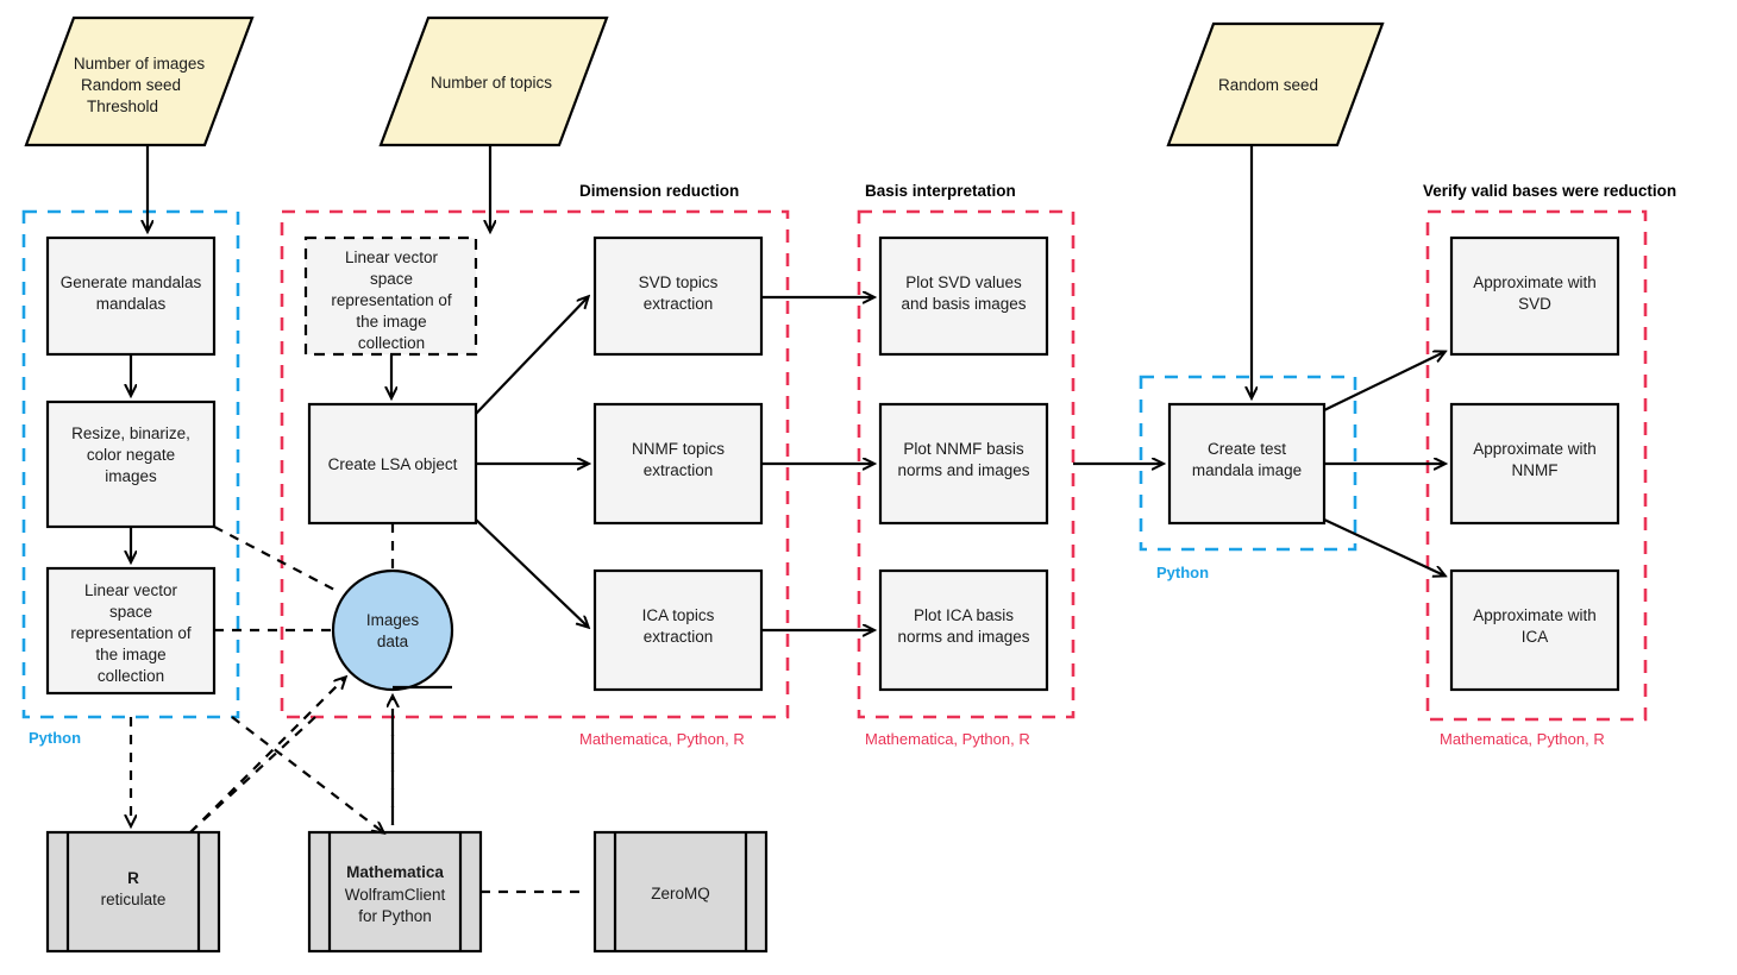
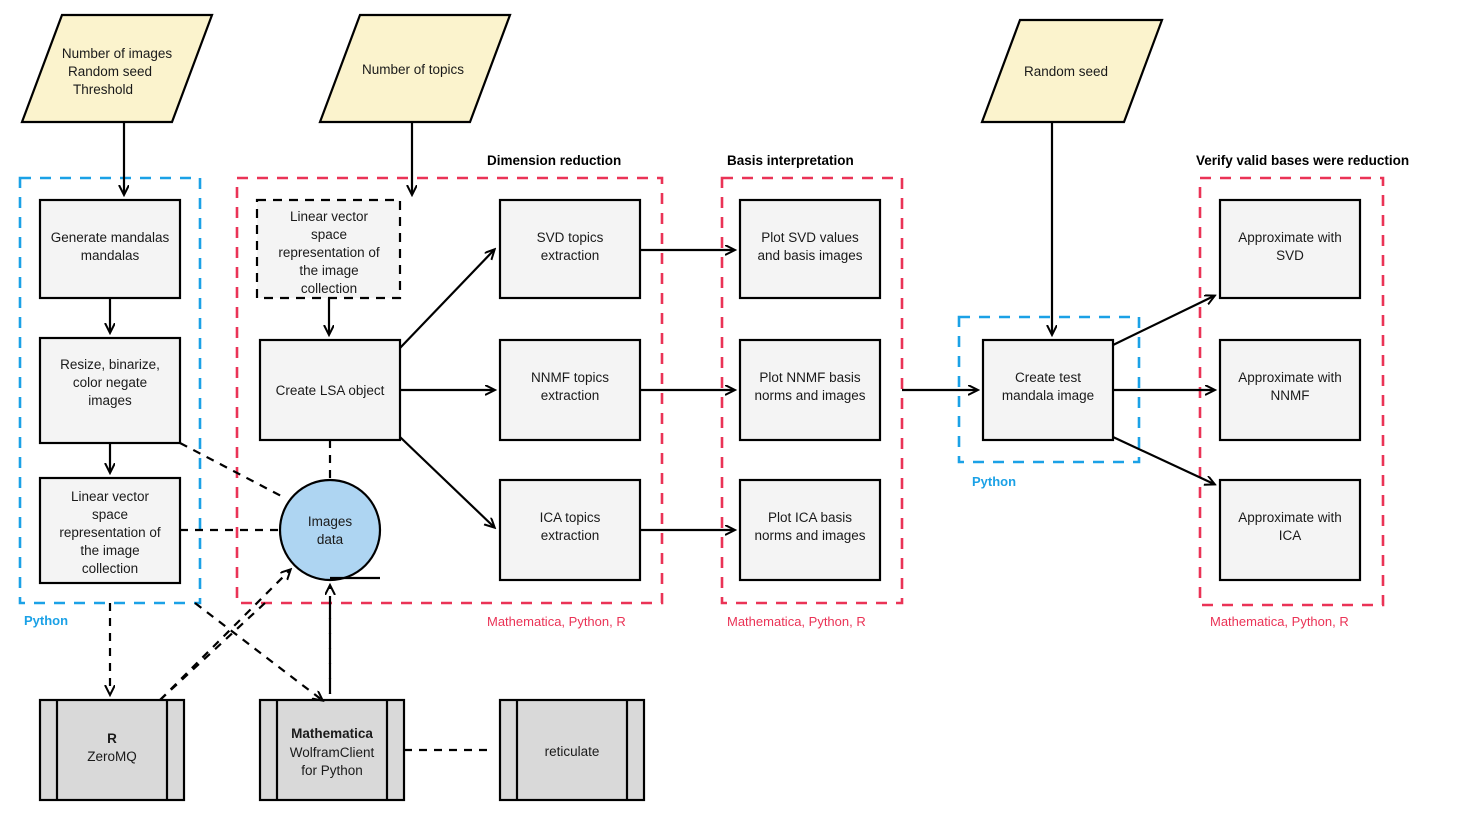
  Number of images
  Random seed
  Threshold
  Number of topics
  Random seed
  Dimension reduction
  Basis interpretation
  Verify valid bases were reduction
  Python
  Python
  Mathematica, Python, R
  Mathematica, Python, R
  Mathematica, Python, R
  Generate mandalas
  mandalas
  Resize, binarize,
  color negate
  images
  Linear vector
  space
  representation of
  the image
  collection
  Linear vector
  space
  representation of
  the image
  collection
  Create LSA object
  Images
  data
  SVD topics
  extraction
  NNMF topics
  extraction
  ICA topics
  extraction
  Plot SVD values
  and basis images
  Plot NNMF basis
  norms and images
  Plot ICA basis
  norms and images
  Create test
  mandala image
  Approximate with
  SVD
  Approximate with
  NNMF
  Approximate with
  ICA
  R
- reticulate
+ ZeroMQ
  Mathematica
  WolframClient
  for Python
- ZeroMQ
+ reticulate
